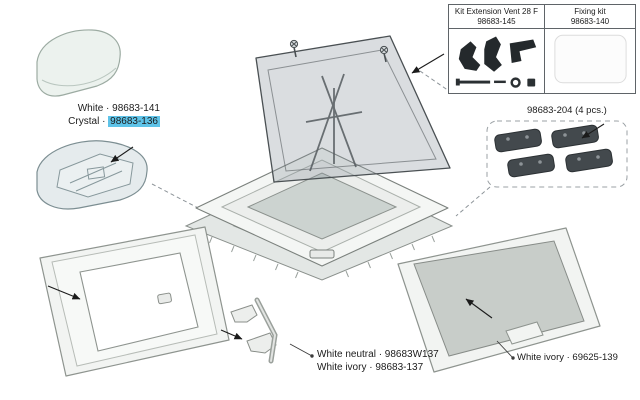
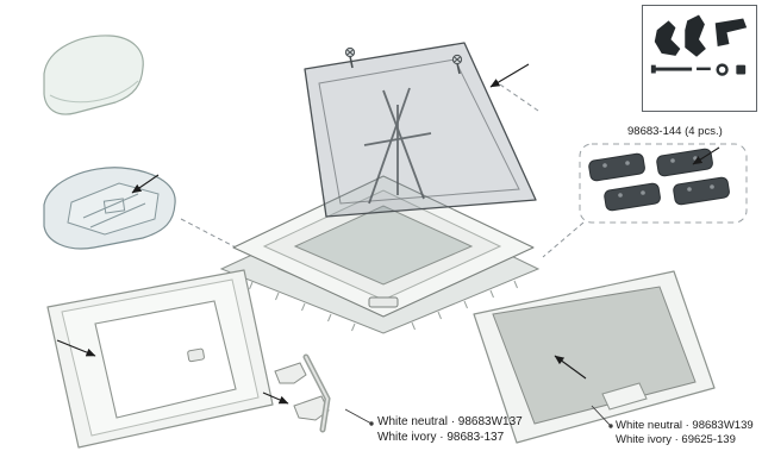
- White · 98683-141
- Crystal · 98683-136
- Kit Extension Vent 28 F
- 98683-145
- Fixing kit
- 98683-140
- 98683-204 (4 pcs.)
+ 98683-144 (4 pcs.)
  White neutral · 98683W137
  White ivory · 98683-137
+ White neutral · 98683W139
  White ivory · 69625-139
